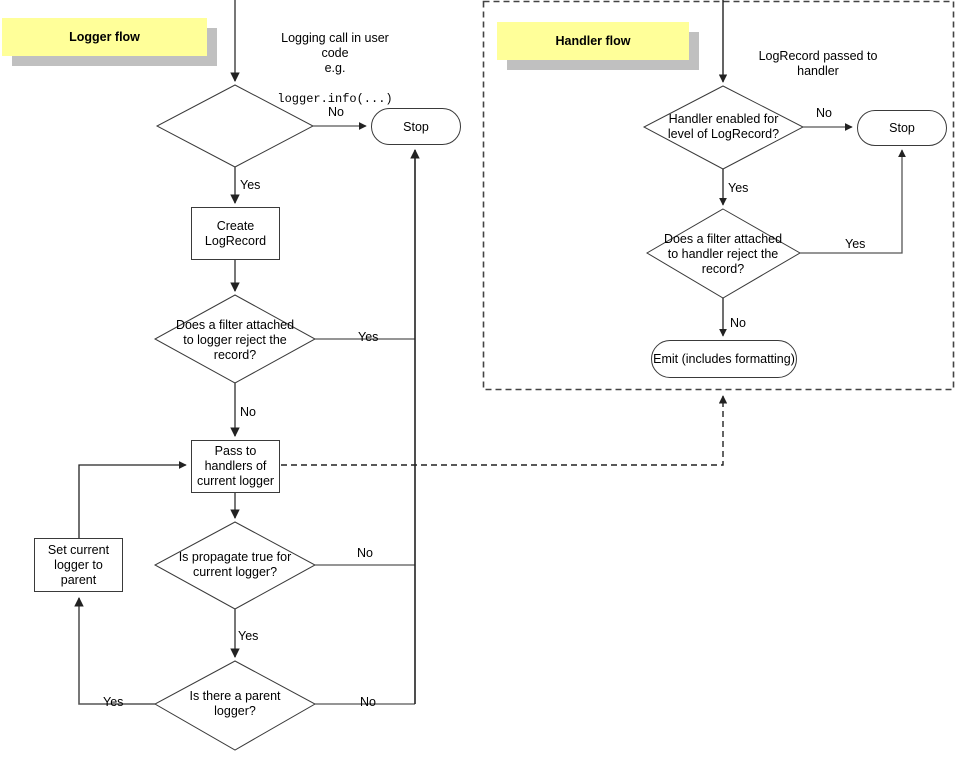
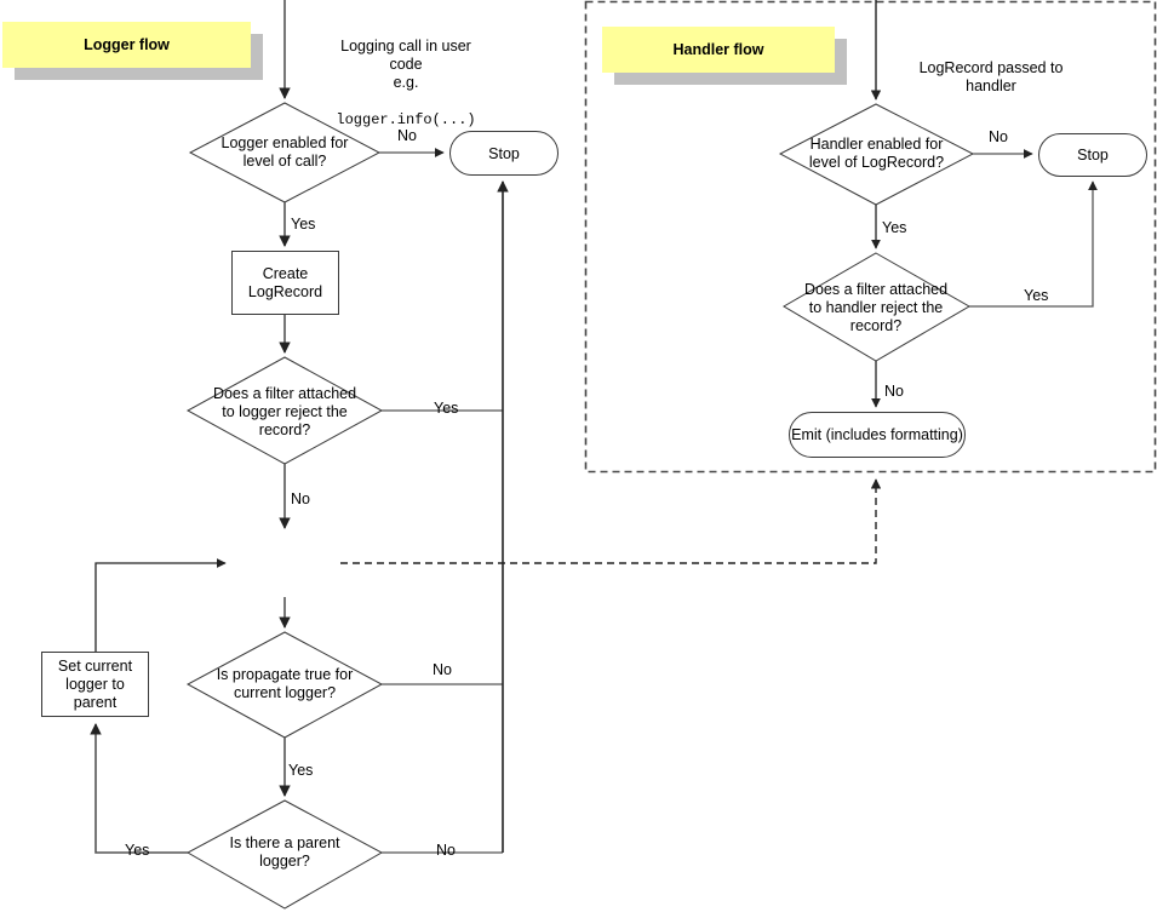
  Logger flow
  Handler flow
  Logging call in user
  code
  e.g.
  logger.info(...)
  LogRecord passed to
  handler
+ Logger enabled for
+ level of call?
  Stop
  Create
  LogRecord
  Does a filter attached
  to logger reject the
  record?
- Pass to
- handlers of
- current logger
  Is propagate true for
  current logger?
  Is there a parent
  logger?
  Set current
  logger to parent
  No
  Yes
  Yes
  No
  No
  Yes
  Yes
  No
  Handler enabled for
  level of LogRecord?
  Stop
  Does a filter attached
  to handler reject the
  record?
  Emit (includes formatting)
  No
  Yes
  Yes
  No
